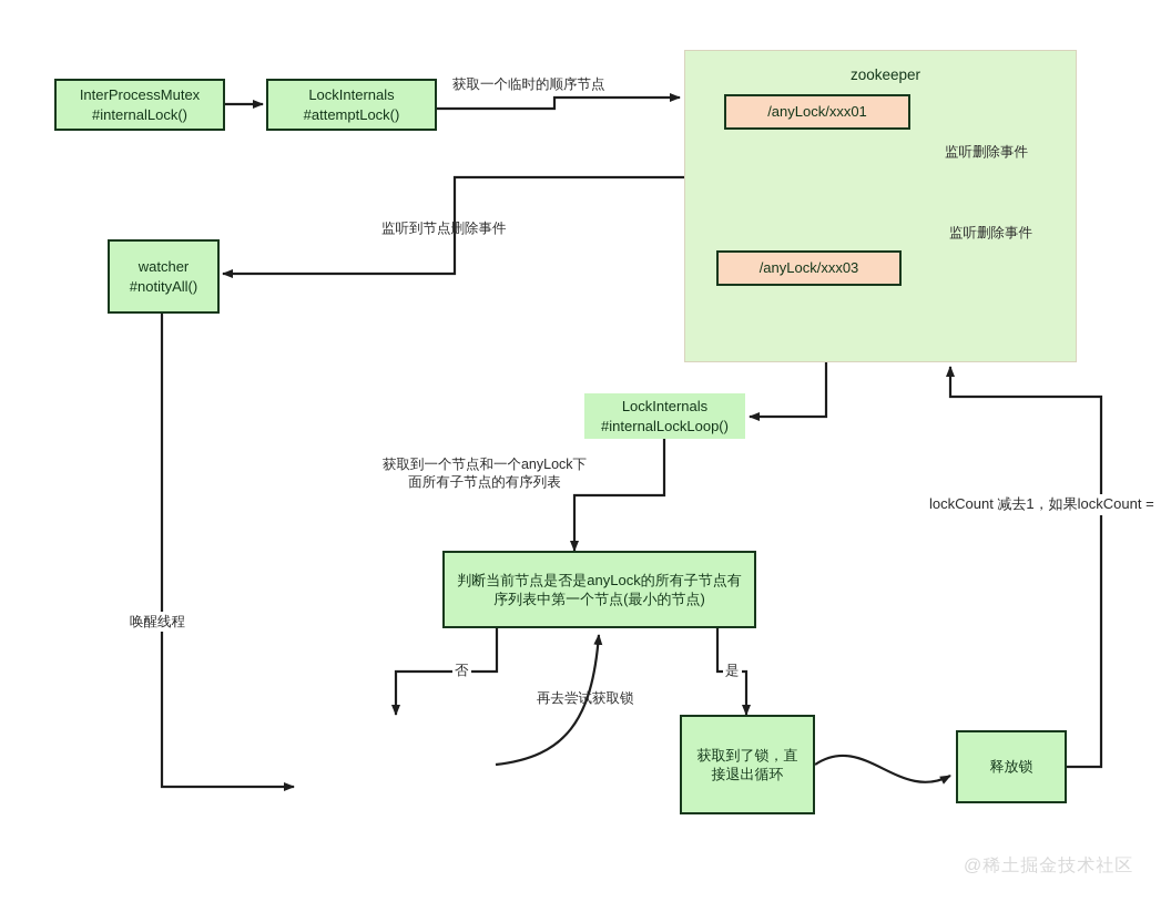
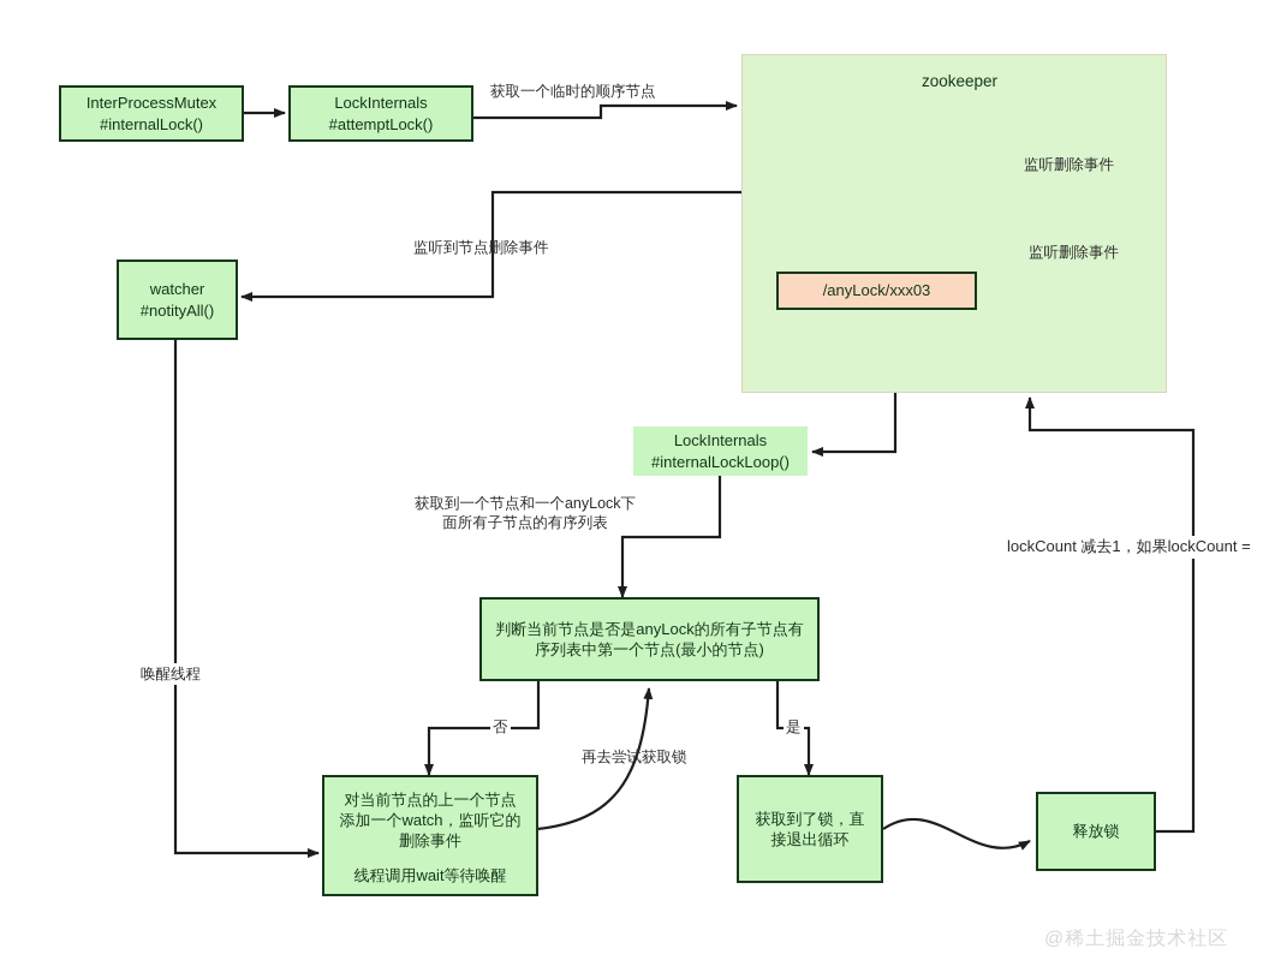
  zookeeper
  InterProcessMutex
  #internalLock()
  LockInternals
  #attemptLock()
  watcher
  #notityAll()
  LockInternals
  #internalLockLoop()
  判断当前节点是否是anyLock的所有子节点有
  序列表中第一个节点(最小的节点)
+ 对当前节点的上一个节点
+ 添加一个watch，监听它的
+ 删除事件
+ 线程调用wait等待唤醒
  获取到了锁，直
  接退出循环
  释放锁
- /anyLock/xxx01
  /anyLock/xxx03
  监听删除事件
  监听删除事件
  获取一个临时的顺序节点
  监听到节点删除事件
  获取到一个节点和一个anyLock下
  面所有子节点的有序列表
  否
  是
  再去尝试获取锁
  唤醒线程
  lockCount 减去1，如果lockCount =
  @稀土掘金技术社区
